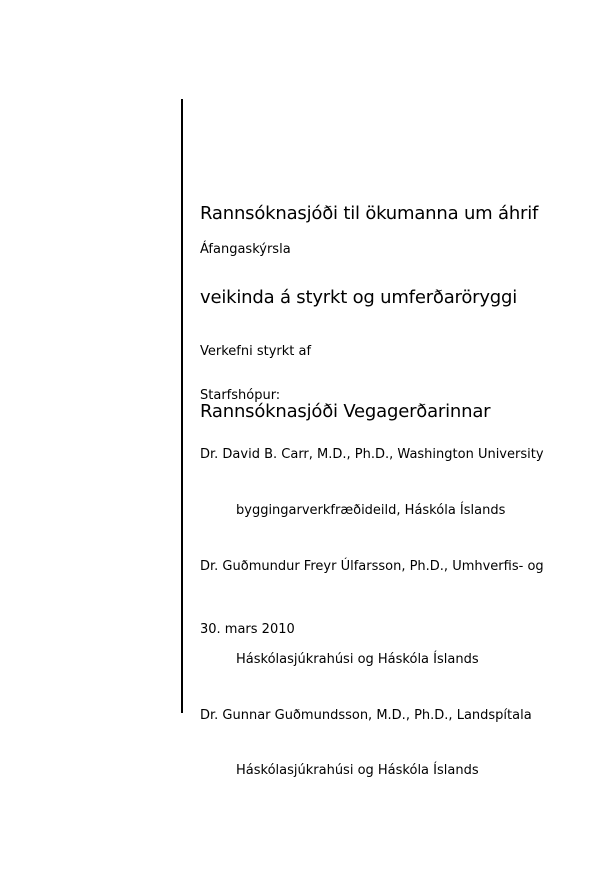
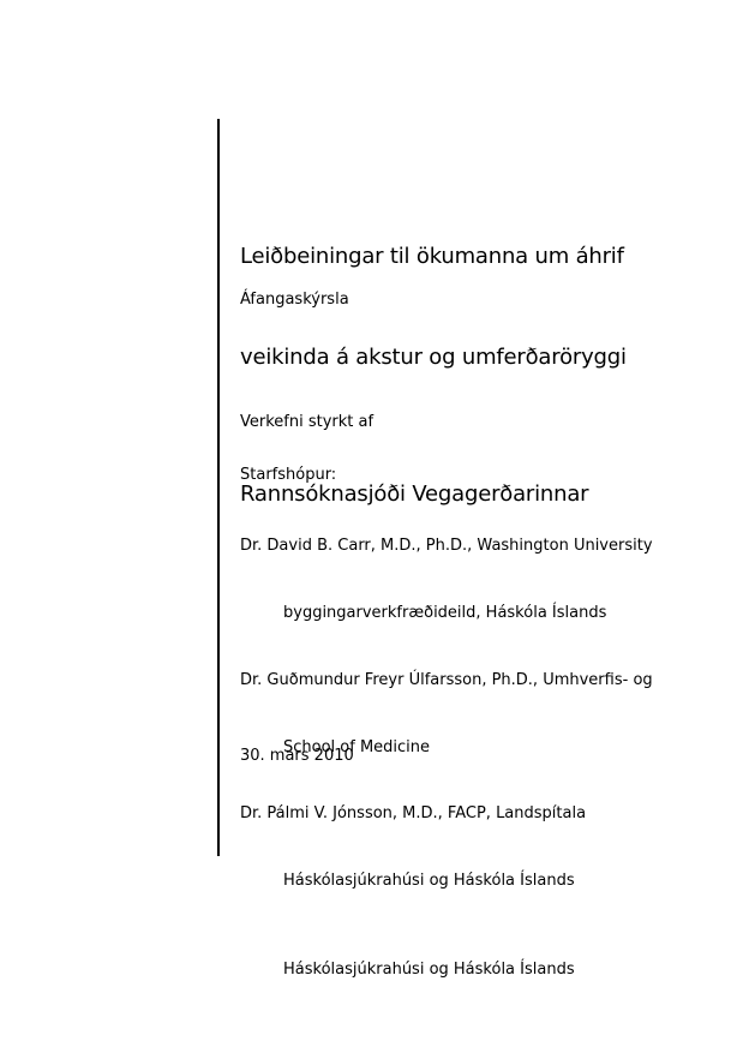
- Rannsóknasjóði til ökumanna um áhrif
+ Leiðbeiningar til ökumanna um áhrif
- veikinda á styrkt og umferðaröryggi
+ veikinda á akstur og umferðaröryggi
  Áfangaskýrsla
  Verkefni styrkt af
  Rannsóknasjóði Vegagerðarinnar
  Starfshópur:
  Dr. David B. Carr, M.D., Ph.D., Washington University
  byggingarverkfræðideild, Háskóla Íslands
  Dr. Guðmundur Freyr Úlfarsson, Ph.D., Umhverfis- og
+ School of Medicine
+ Dr. Pálmi V. Jónsson, M.D., FACP, Landspítala
  Háskólasjúkrahúsi og Háskóla Íslands
- Dr. Gunnar Guðmundsson, M.D., Ph.D., Landspítala
  Háskólasjúkrahúsi og Háskóla Íslands
  30. mars 2010
